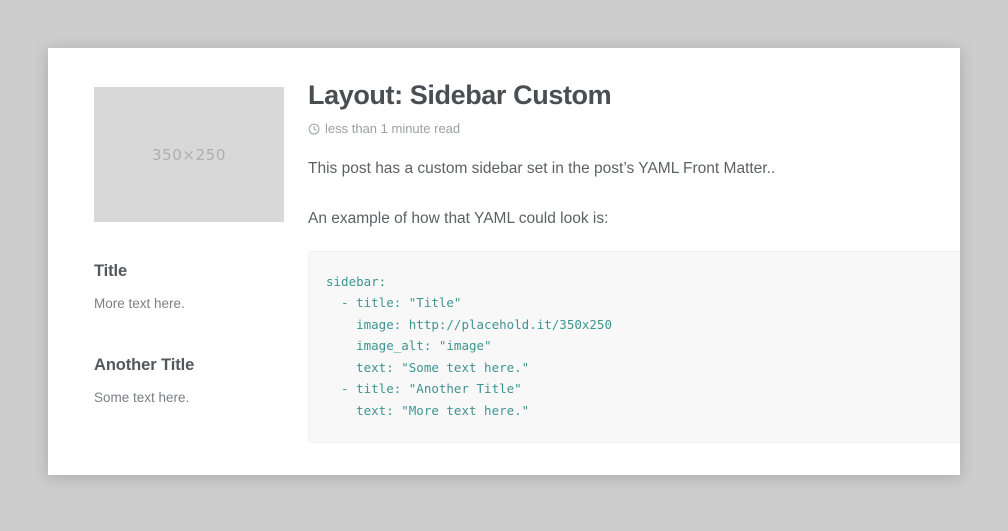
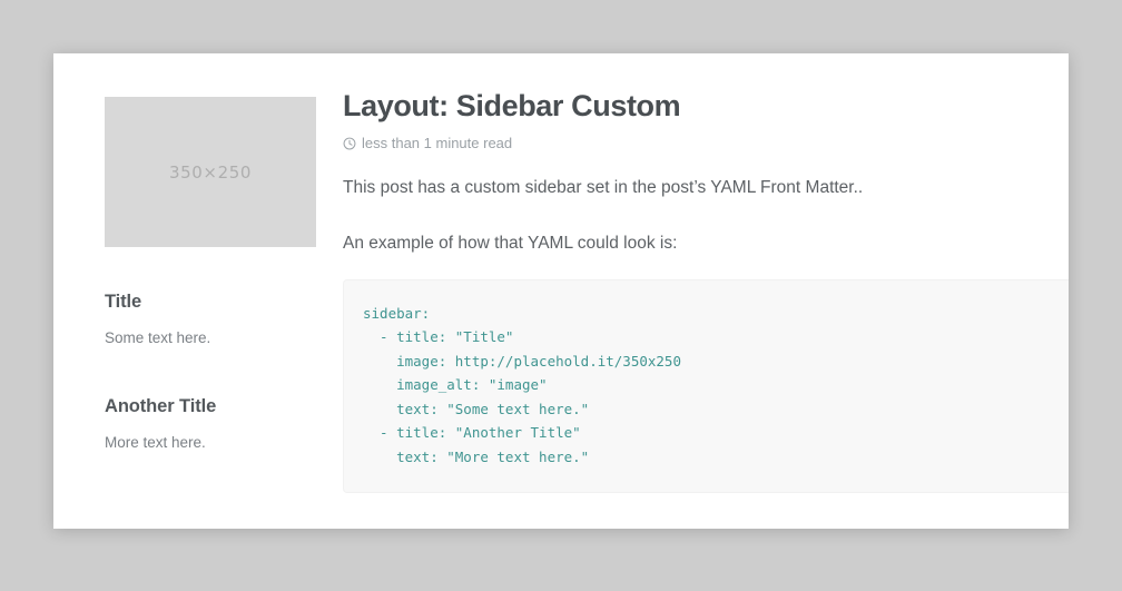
  350×250
  Title
- More text here.
+ Some text here.
  Another Title
- Some text here.
+ More text here.
  Layout: Sidebar Custom
  less than 1 minute read
  This post has a custom sidebar set in the post’s YAML Front Matter..
  An example of how that YAML could look is:
  sidebar:
  - title: "Title"
  image: http://placehold.it/350x250
  image_alt: "image"
  text: "Some text here."
  - title: "Another Title"
  text: "More text here."
